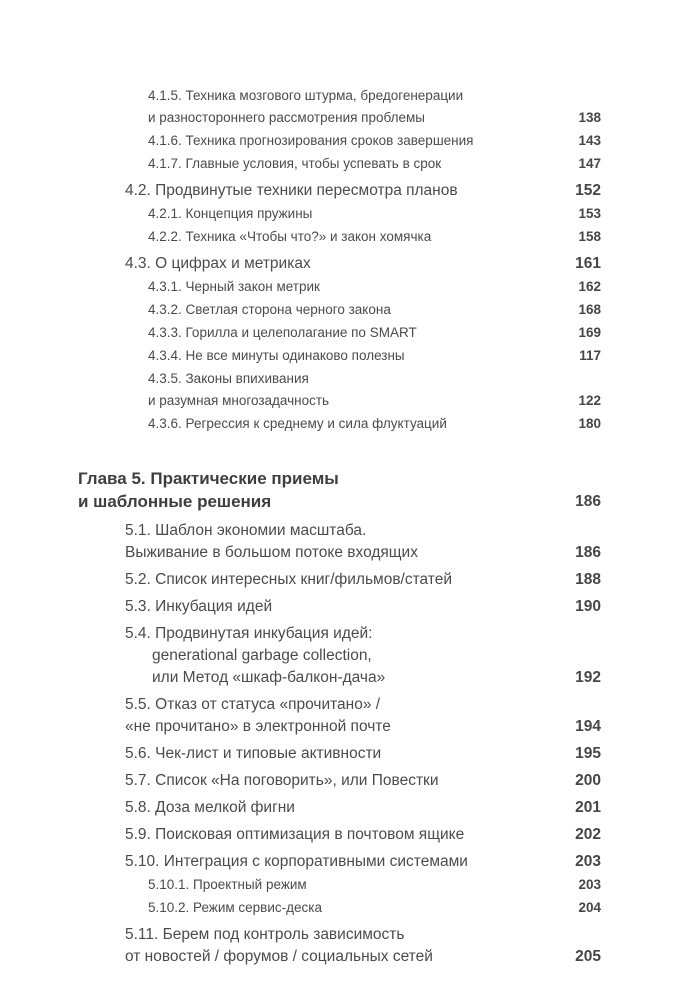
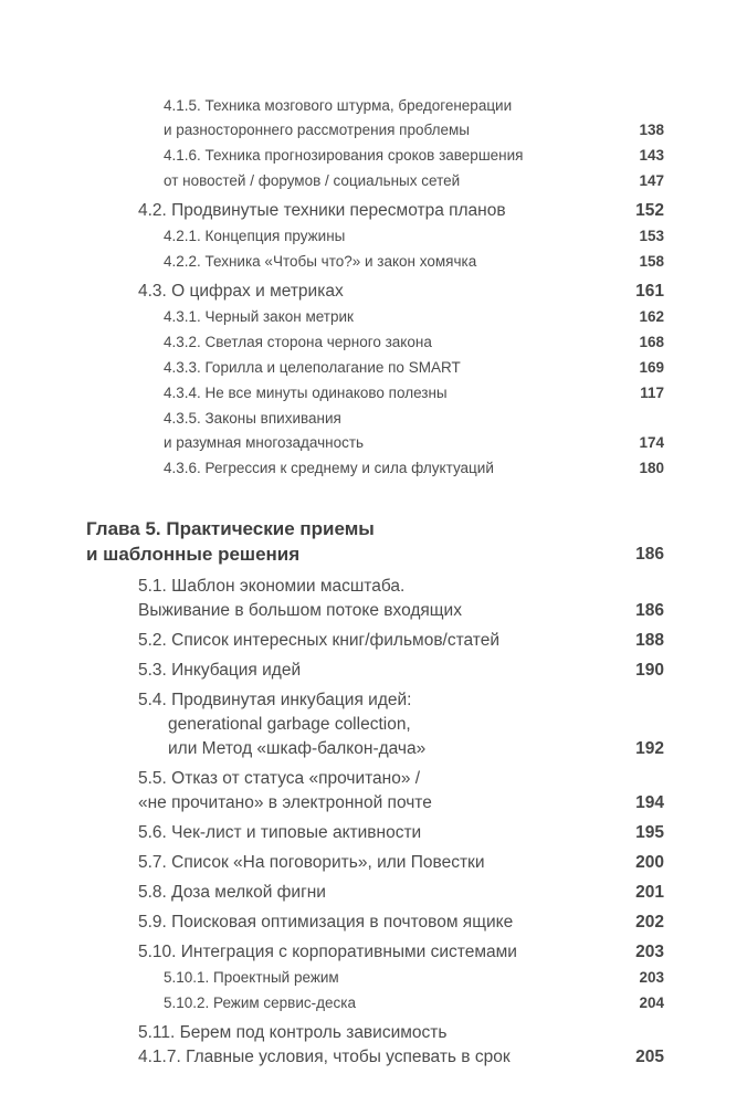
  4.1.5. Техника мозгового штурма, бредогенерации
  и разностороннего рассмотрения проблемы
  138
  4.1.6. Техника прогнозирования сроков завершения
  143
- 4.1.7. Главные условия, чтобы успевать в срок
+ от новостей / форумов / социальных сетей
  147
  4.2. Продвинутые техники пересмотра планов
  152
  4.2.1. Концепция пружины
  153
  4.2.2. Техника «Чтобы что?» и закон хомячка
  158
  4.3. О цифрах и метриках
  161
  4.3.1. Черный закон метрик
  162
  4.3.2. Светлая сторона черного закона
  168
  4.3.3. Горилла и целеполагание по SMART
  169
  4.3.4. Не все минуты одинаково полезны
  117
  4.3.5. Законы впихивания
  и разумная многозадачность
- 122
+ 174
  4.3.6. Регрессия к среднему и сила флуктуаций
  180
  Глава 5. Практические приемы
  и шаблонные решения
  186
  5.1. Шаблон экономии масштаба.
  Выживание в большом потоке входящих
  186
  5.2. Список интересных книг/фильмов/статей
  188
  5.3. Инкубация идей
  190
  5.4. Продвинутая инкубация идей:
  generational garbage collection,
  или Метод «шкаф-балкон-дача»
  192
  5.5. Отказ от статуса «прочитано» /
  «не прочитано» в электронной почте
  194
  5.6. Чек-лист и типовые активности
  195
  5.7. Список «На поговорить», или Повестки
  200
  5.8. Доза мелкой фигни
  201
  5.9. Поисковая оптимизация в почтовом ящике
  202
  5.10. Интеграция с корпоративными системами
  203
  5.10.1. Проектный режим
  203
  5.10.2. Режим сервис-деска
  204
  5.11. Берем под контроль зависимость
- от новостей / форумов / социальных сетей
+ 4.1.7. Главные условия, чтобы успевать в срок
  205
